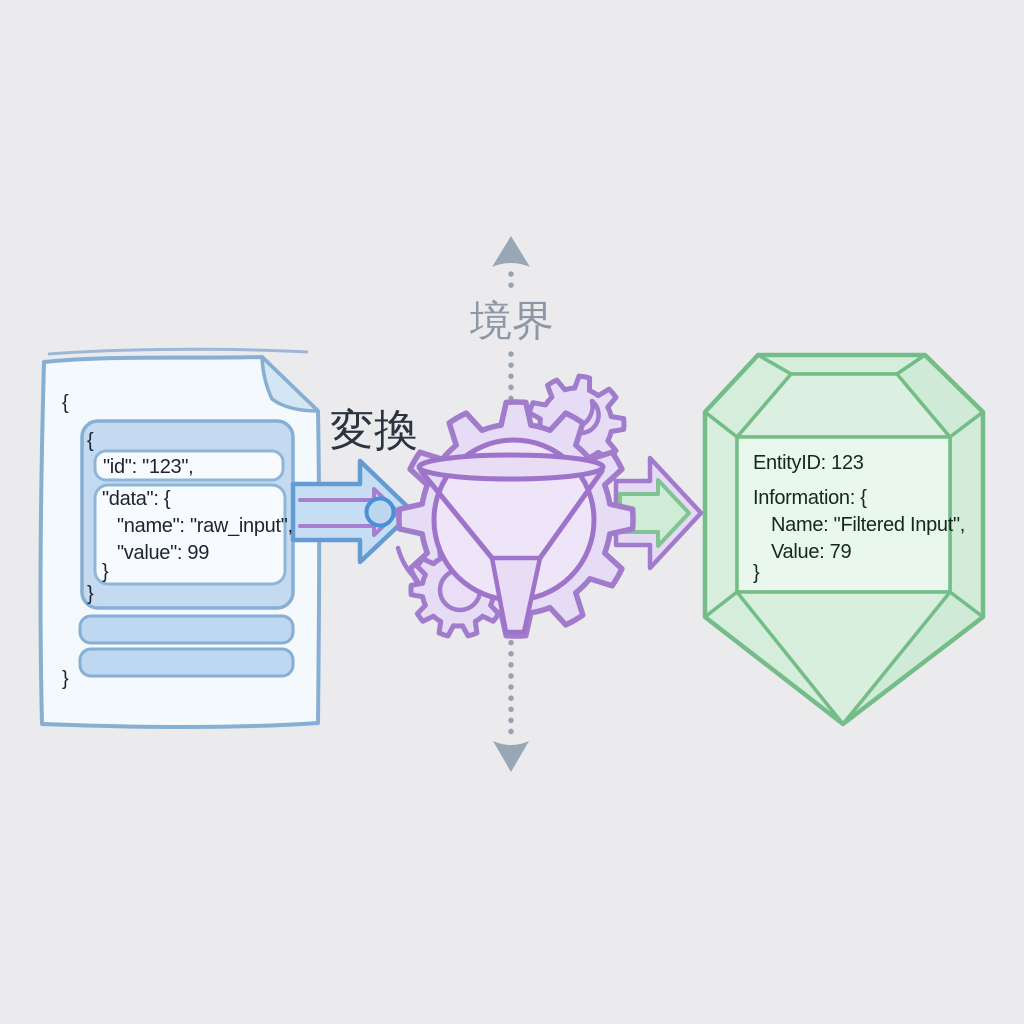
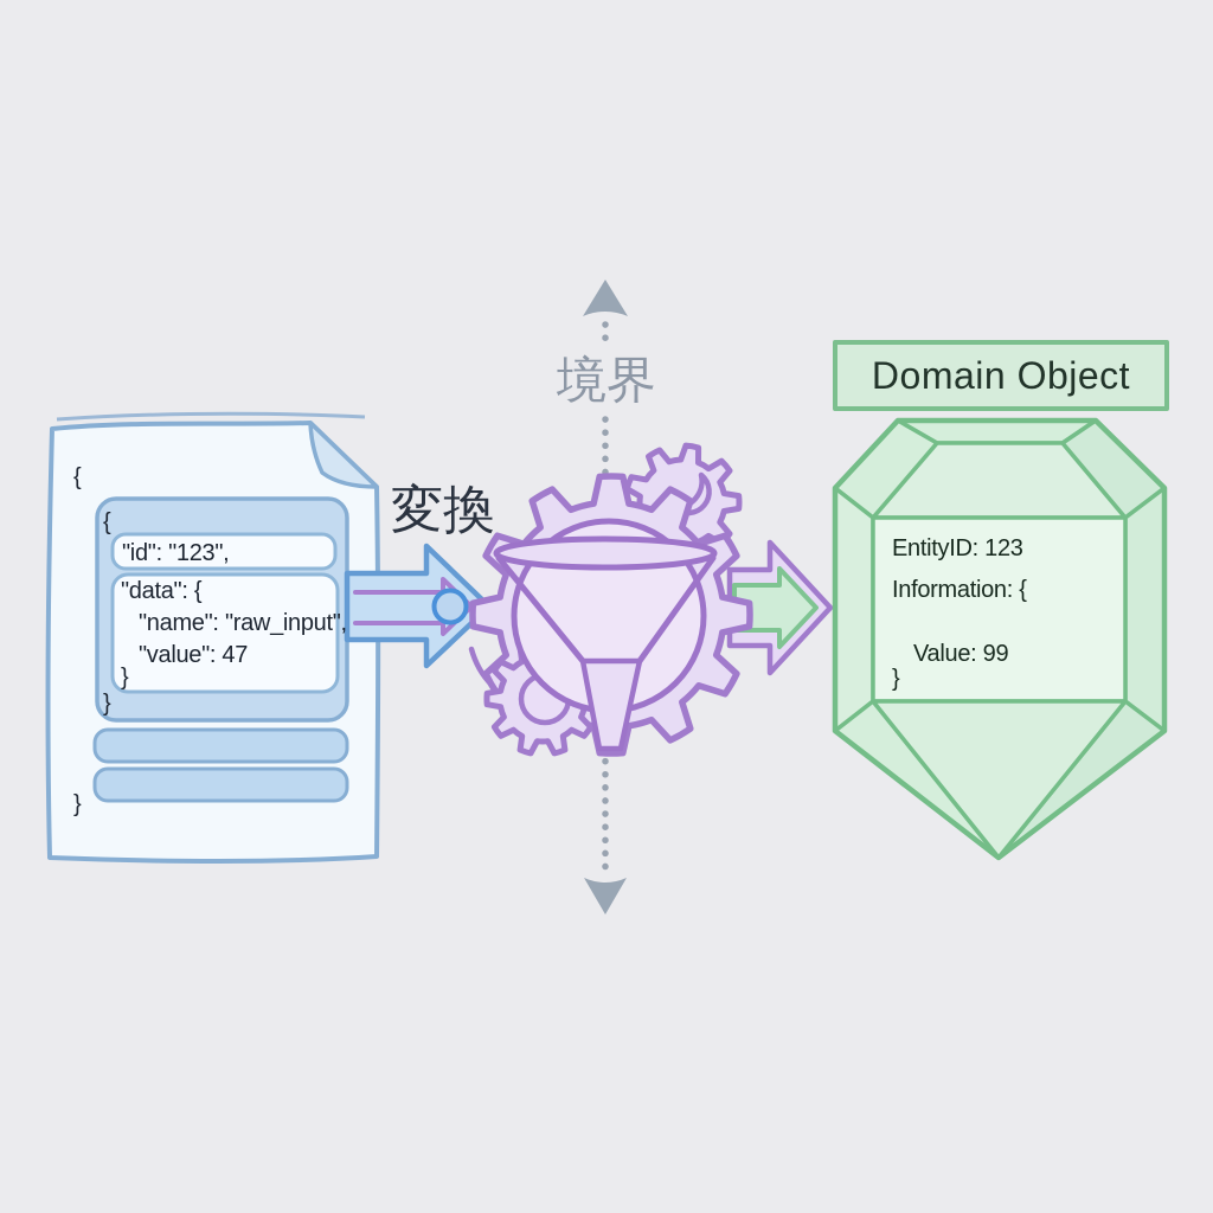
+ Domain Object
  {
  {
  "id": "123",
  "data": {
  "name": "raw_input",
- "value": 99
+ "value": 47
  }
  }
  }
  変換
  境界
  EntityID: 123
  Information: {
- Name: "Filtered Input",
- Value: 79
+ Value: 99
  }
